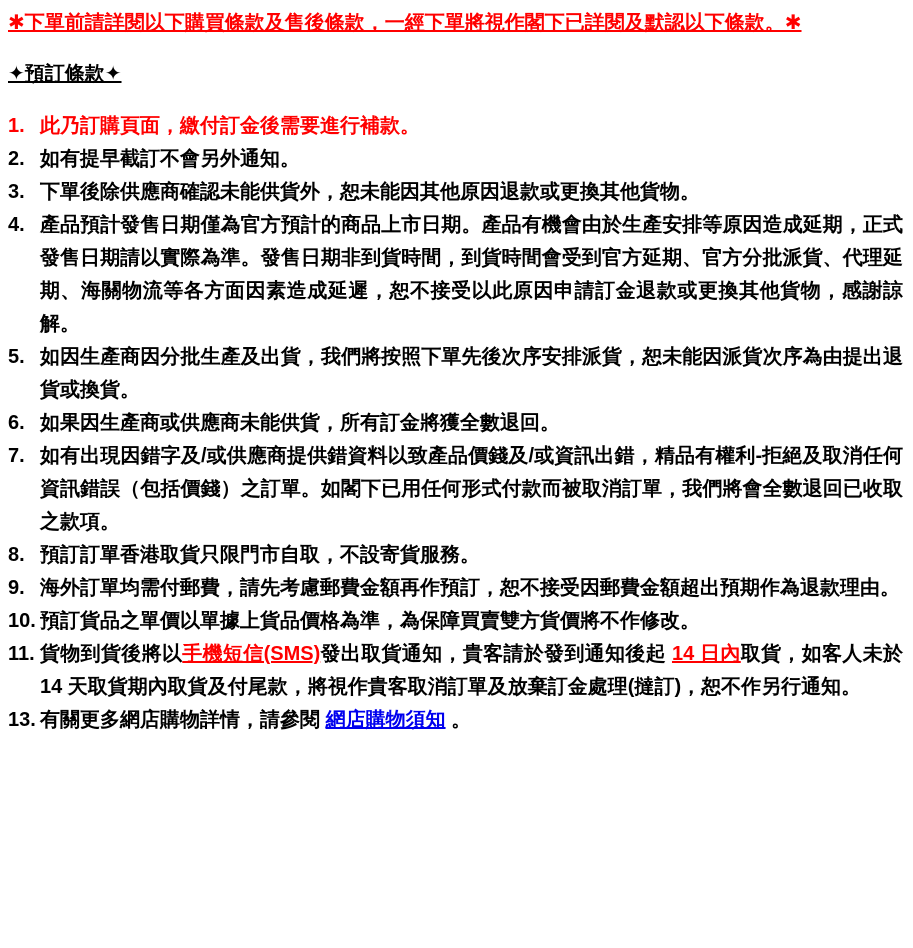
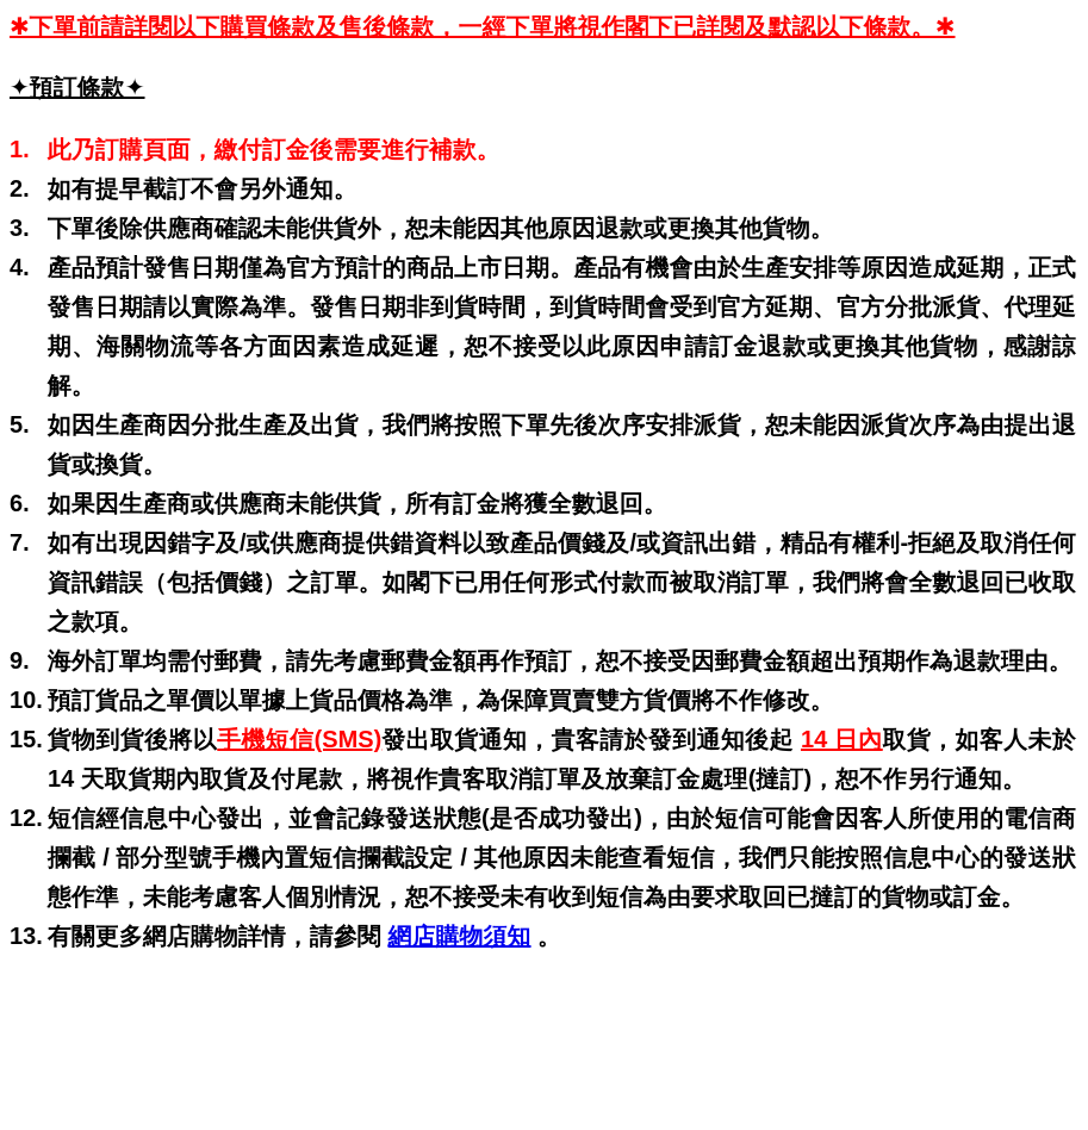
  ✱下單前請詳閱以下購買條款及售後條款，一經下單將視作閣下已詳閱及默認以下條款。✱
  ✦預訂條款✦
  1.
  此乃訂購頁面，繳付訂金後需要進行補款。
  2.
  如有提早截訂不會另外通知。
  3.
  下單後除供應商確認未能供貨外，恕未能因其他原因退款或更換其他貨物。
  4.
  產品預計發售日期僅為官方預計的商品上市日期。產品有機會由於生產安排等原因造成延期，正式發售日期請以實際為準。發售日期非到貨時間，到貨時間會受到官方延期、官方分批派貨、代理延期、海關物流等各方面因素造成延遲，恕不接受以此原因申請訂金退款或更換其他貨物，感謝諒解。
  5.
  如因生產商因分批生產及出貨，我們將按照下單先後次序安排派貨，恕未能因派貨次序為由提出退貨或換貨。
  6.
  如果因生產商或供應商未能供貨，所有訂金將獲全數退回。
  7.
  如有出現因錯字及/或供應商提供錯資料以致產品價錢及/或資訊出錯，精品有權利-拒絕及取消任何資訊錯誤（包括價錢）之訂單。如閣下已用任何形式付款而被取消訂單，我們將會全數退回已收取之款項。
- 8.
- 預訂訂單香港取貨只限門市自取，不設寄貨服務。
  9.
  海外訂單均需付郵費，請先考慮郵費金額再作預訂，恕不接受因郵費金額超出預期作為退款理由。
  10.
  預訂貨品之單價以單據上貨品價格為準，為保障買賣雙方貨價將不作修改。
- 11.
+ 15.
  貨物到貨後將以手機短信(SMS)發出取貨通知，貴客請於發到通知後起 14 日內取貨，如客人未於 14 天取貨期內取貨及付尾款，將視作貴客取消訂單及放棄訂金處理(撻訂)，恕不作另行通知。
+ 12.
+ 短信經信息中心發出，並會記錄發送狀態(是否成功發出)，由於短信可能會因客人所使用的電信商攔截 / 部分型號手機內置短信攔截設定 / 其他原因未能查看短信，我們只能按照信息中心的發送狀態作準，未能考慮客人個別情況，恕不接受未有收到短信為由要求取回已撻訂的貨物或訂金。
  13.
  有關更多網店購物詳情，請參閱 網店購物須知 。
